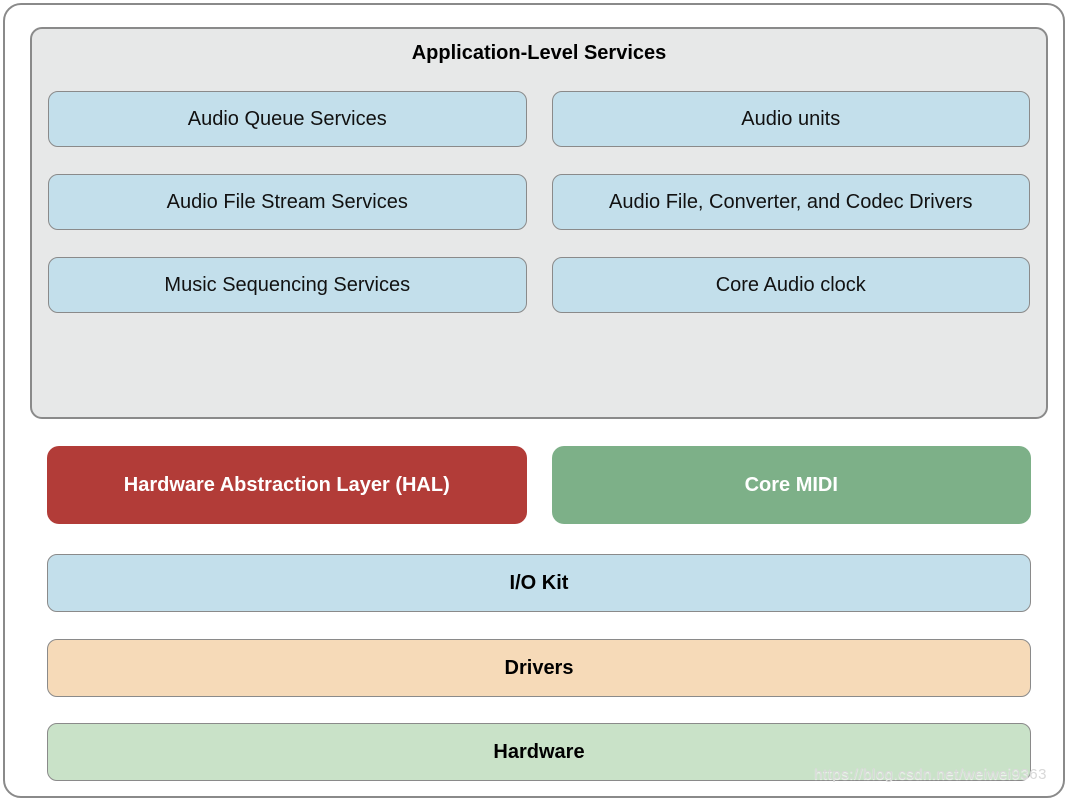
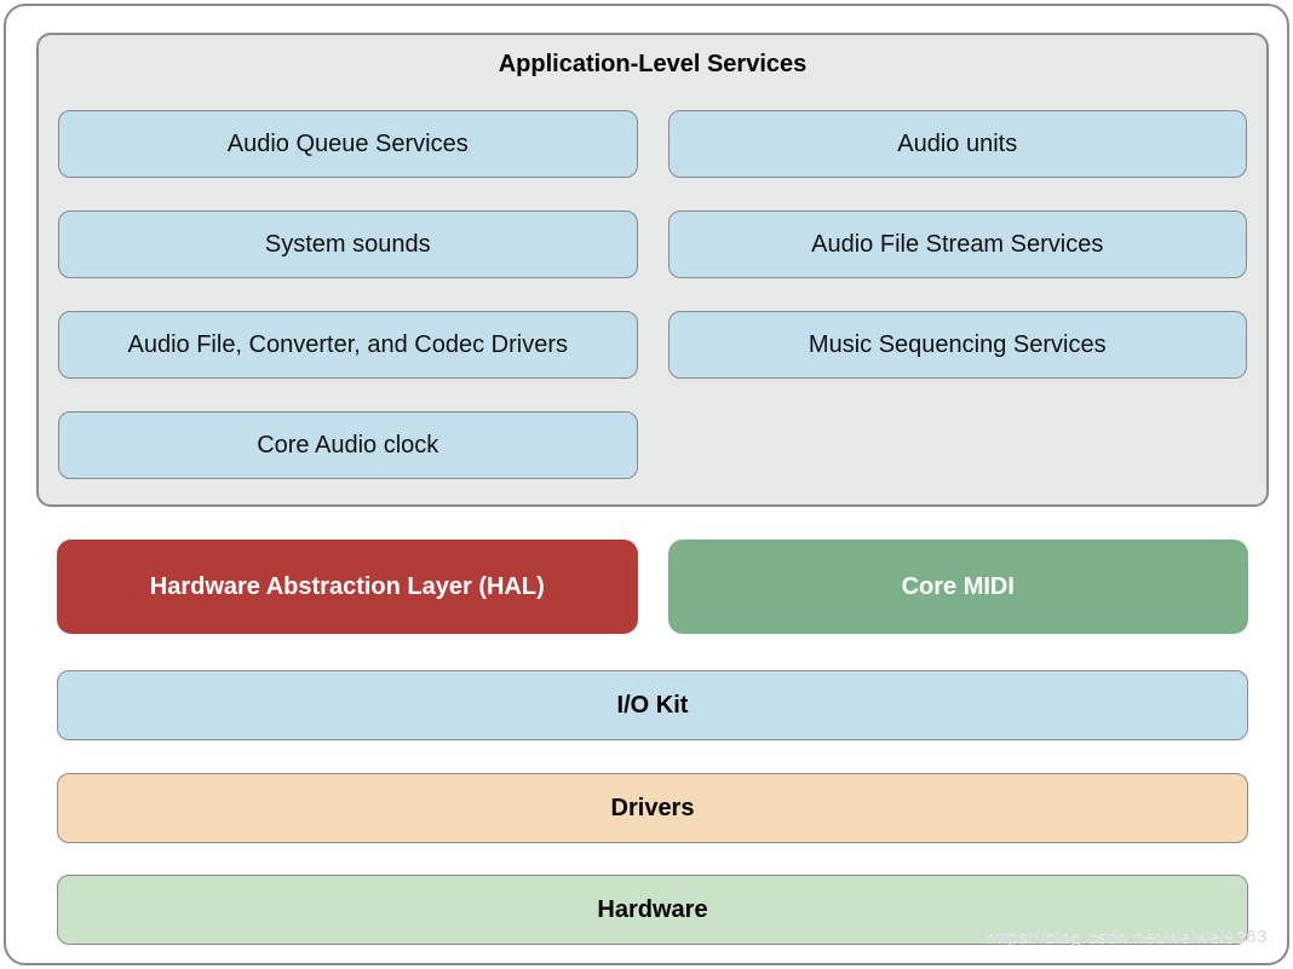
  Application-Level Services
  Audio Queue Services
  Audio units
+ System sounds
  Audio File Stream Services
  Audio File, Converter, and Codec Drivers
  Music Sequencing Services
  Core Audio clock
  Hardware Abstraction Layer (HAL)
  Core MIDI
  I/O Kit
  Drivers
  Hardware
  https://blog.csdn.net/weiwei9363
